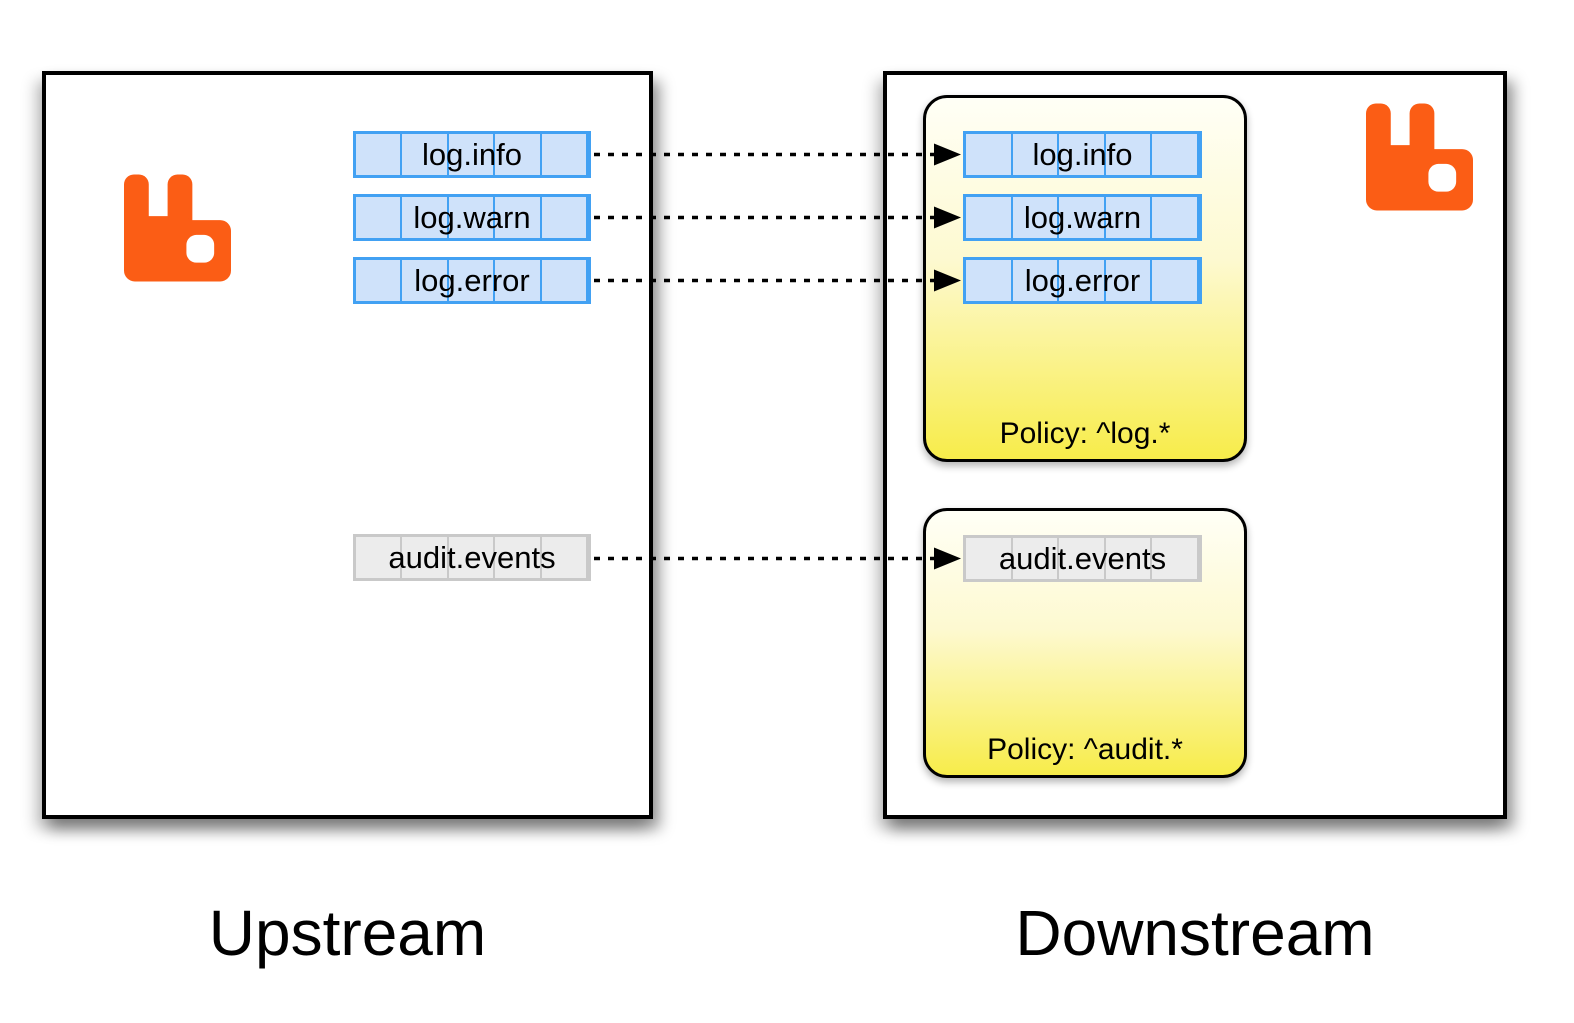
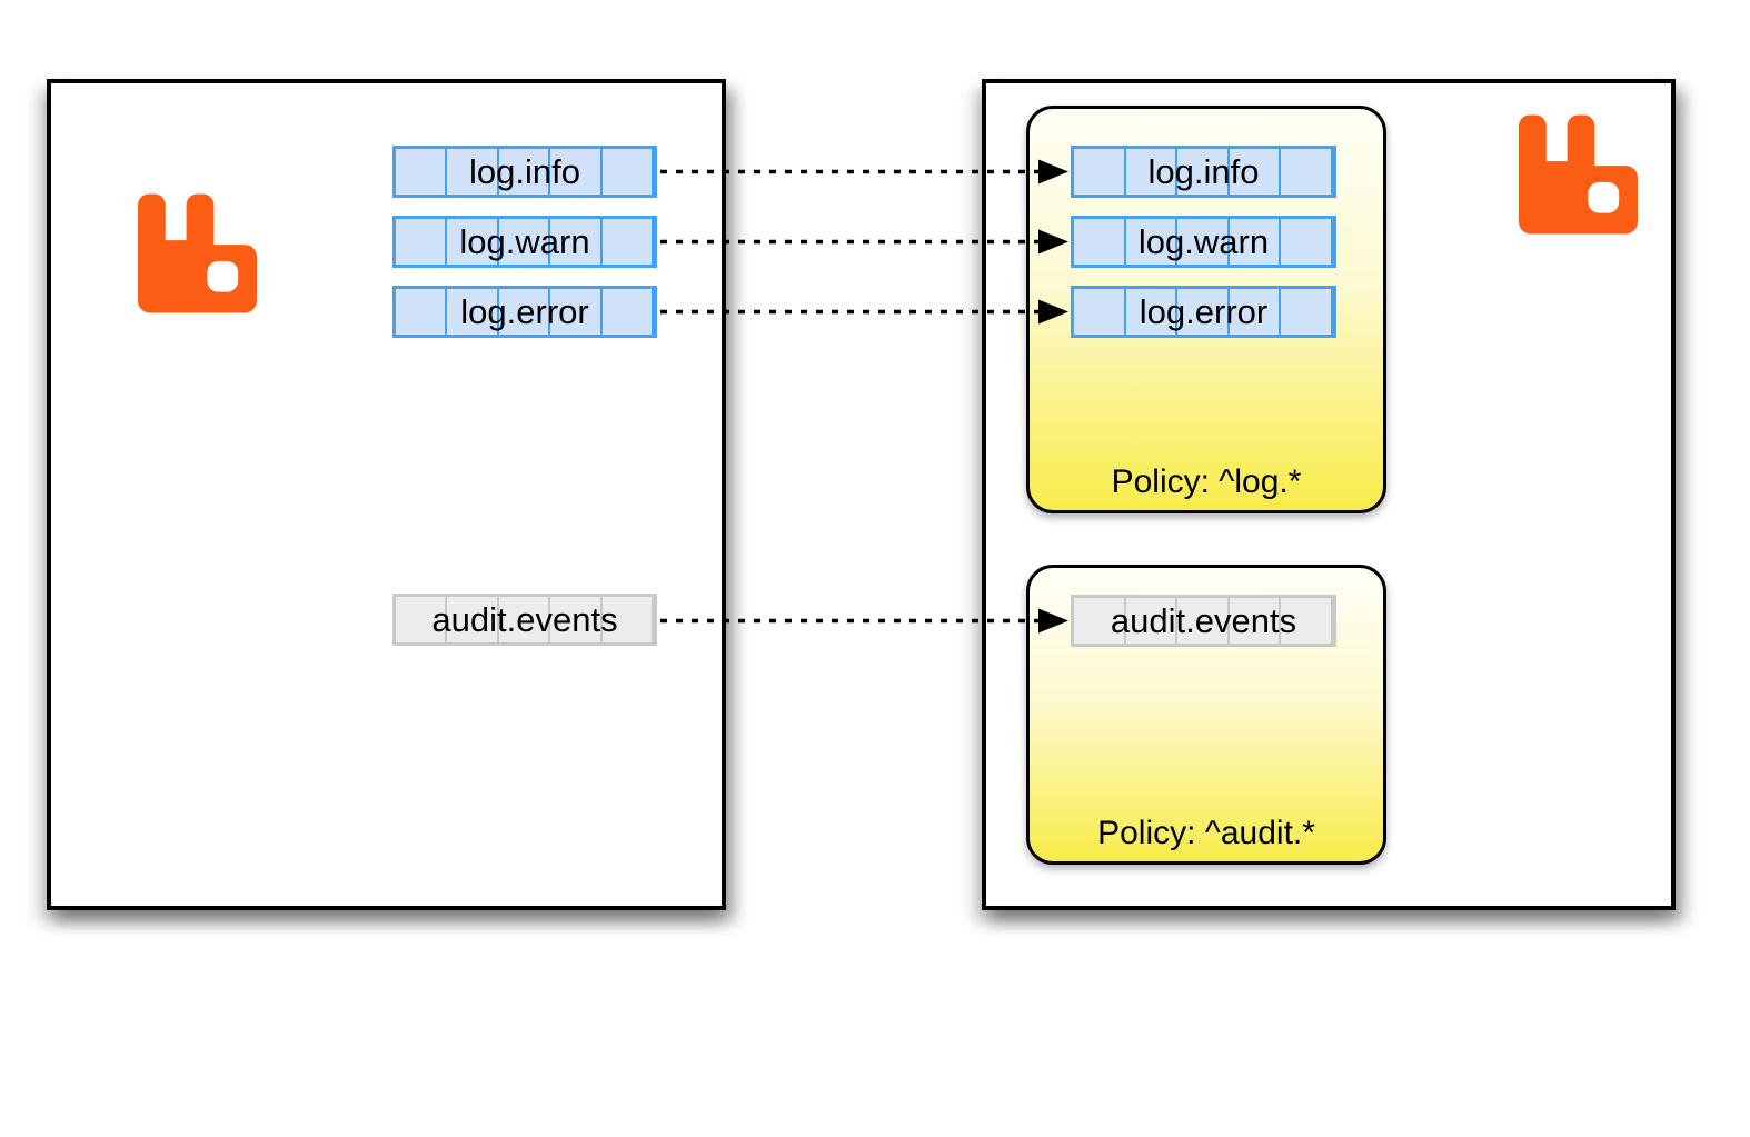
  Policy: ^log.*
  Policy: ^audit.*
  log.info
  log.warn
  log.error
  audit.events
  log.info
  log.warn
  log.error
  audit.events
- Upstream
- Downstream
